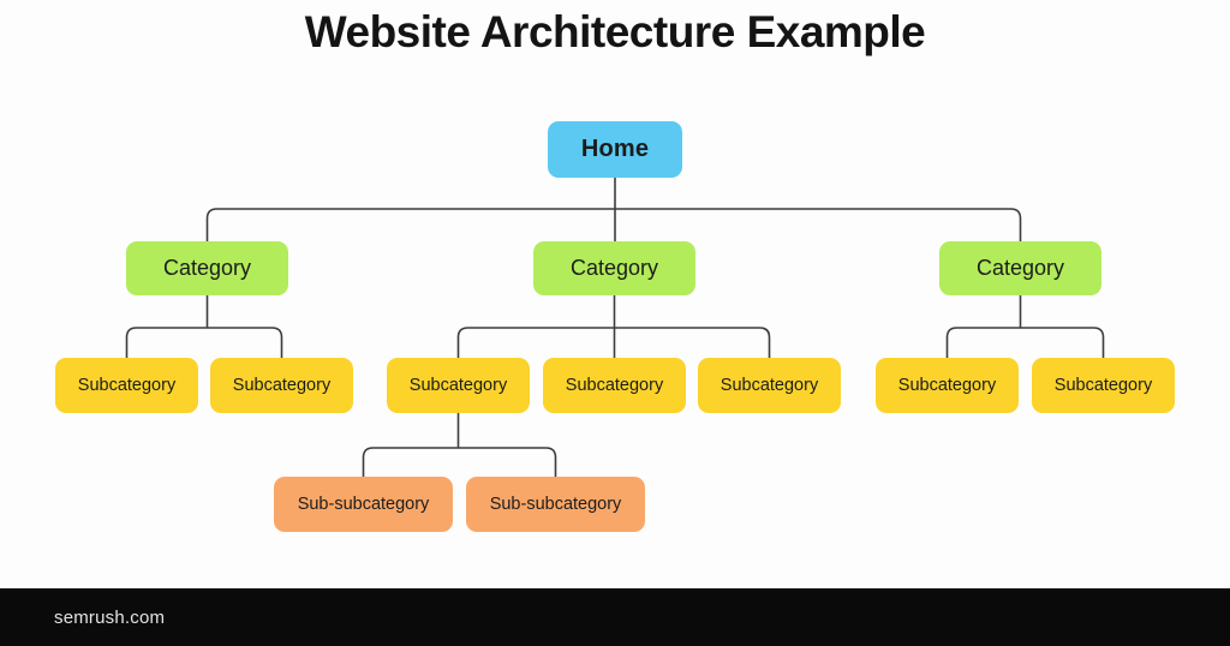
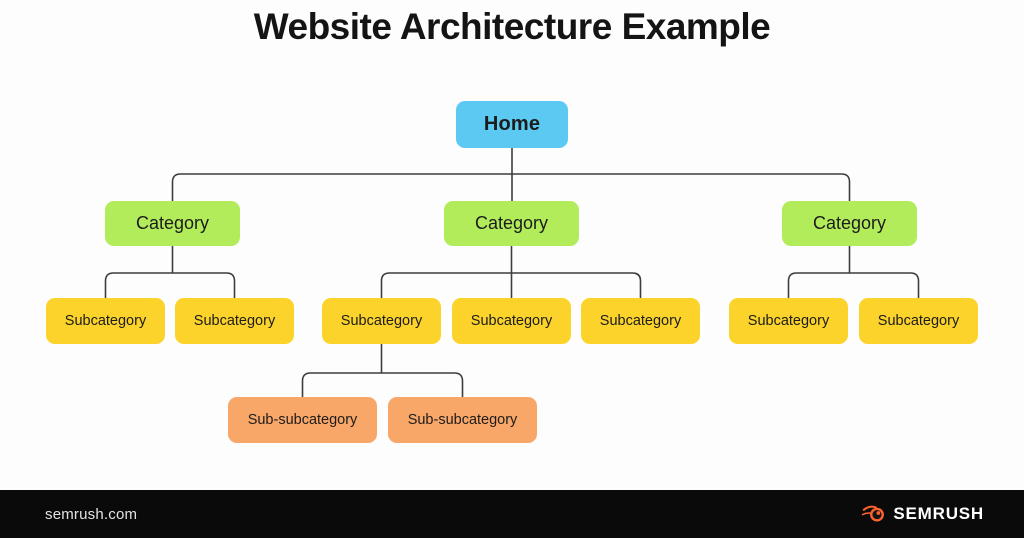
  Website Architecture Example
  Home
  Category
  Category
  Category
  Subcategory
  Subcategory
  Subcategory
  Subcategory
  Subcategory
  Subcategory
  Subcategory
  Sub-subcategory
  Sub-subcategory
  semrush.com
+ SEMRUSH
